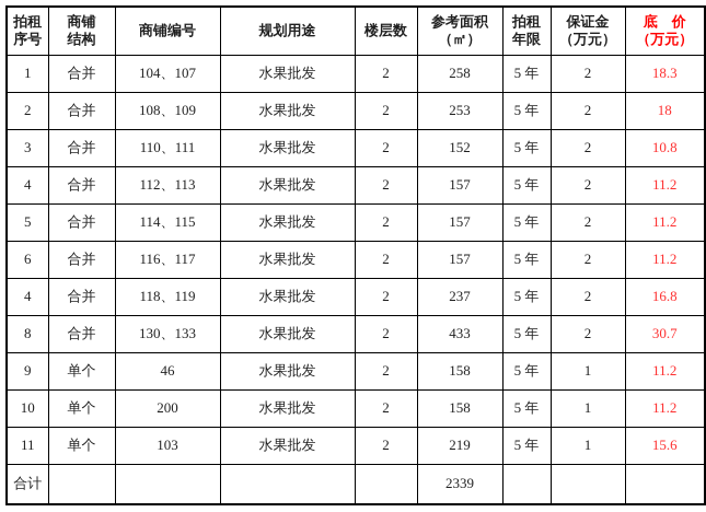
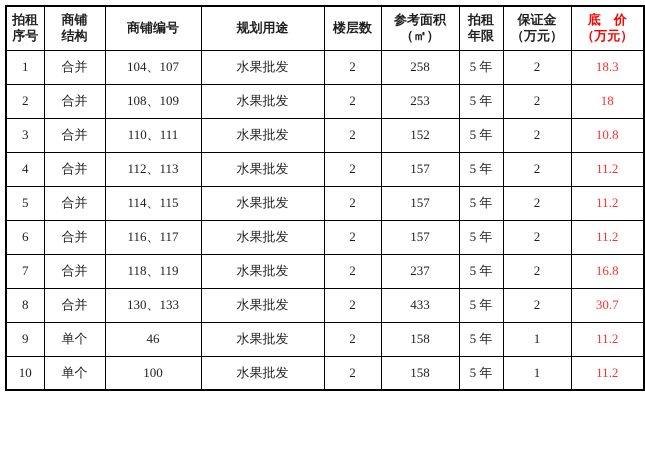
  拍租 序号	商铺 结构	商铺编号	规划用途	楼层数	参考面积 （㎡）	拍租 年限	保证金 （万元）	底 价 （万元）
  1	合并	104、107	水果批发	2	258	5 年	2	18.3
  2	合并	108、109	水果批发	2	253	5 年	2	18
  3	合并	110、111	水果批发	2	152	5 年	2	10.8
  4	合并	112、113	水果批发	2	157	5 年	2	11.2
  5	合并	114、115	水果批发	2	157	5 年	2	11.2
  6	合并	116、117	水果批发	2	157	5 年	2	11.2
- 4	合并	118、119	水果批发	2	237	5 年	2	16.8
+ 7	合并	118、119	水果批发	2	237	5 年	2	16.8
  8	合并	130、133	水果批发	2	433	5 年	2	30.7
  9	单个	46	水果批发	2	158	5 年	1	11.2
- 10	单个	200	水果批发	2	158	5 年	1	11.2
+ 10	单个	100	水果批发	2	158	5 年	1	11.2
- 11	单个	103	水果批发	2	219	5 年	1	15.6
- 合计					2339
